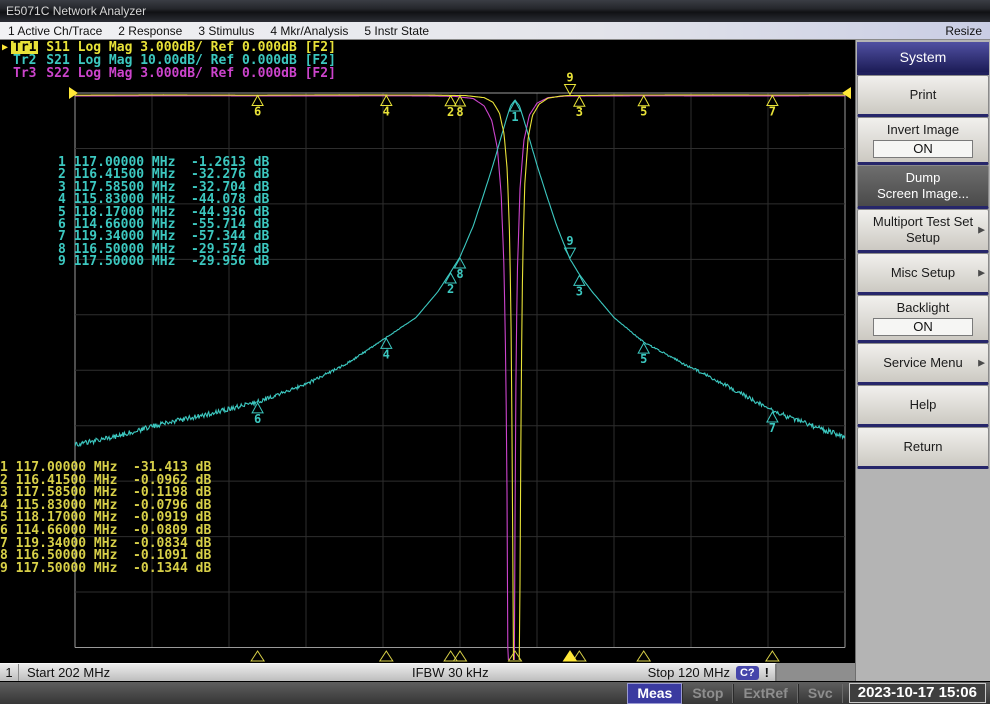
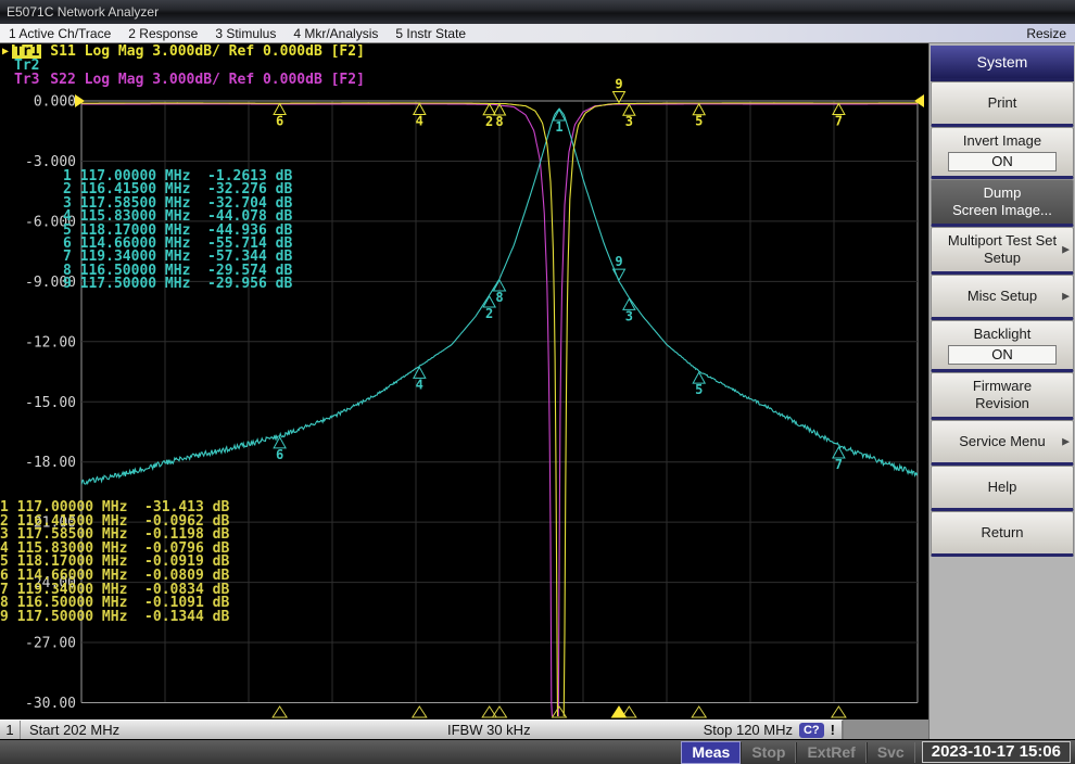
  E5071C Network Analyzer
  1 Active Ch/Trace
  2 Response
  3 Stimulus
  4 Mkr/Analysis
  5 Instr State
  Resize
+ 0.000
+ -3.000
+ -6.000
+ -9.000
+ -12.00
+ -15.00
+ -18.00
+ -21.00
+ -24.00
+ -27.00
+ -30.00
  1
  2
  2
  3
  3
  4
  4
  5
  5
  6
  6
  7
  7
  8
  8
  9
  9
  ▶
  Tr1
  S11 Log Mag 3.000dB/ Ref 0.000dB [F2]
  Tr2
- S21 Log Mag 10.00dB/ Ref 0.000dB [F2]
  Tr3
  S22 Log Mag 3.000dB/ Ref 0.000dB [F2]
  1 117.00000 MHz -1.2613 dB
  2 116.41500 MHz -32.276 dB
  3 117.58500 MHz -32.704 dB
  4 115.83000 MHz -44.078 dB
  5 118.17000 MHz -44.936 dB
  6 114.66000 MHz -55.714 dB
  7 119.34000 MHz -57.344 dB
  8 116.50000 MHz -29.574 dB
  9 117.50000 MHz -29.956 dB
  1 117.00000 MHz -31.413 dB
  2 116.41500 MHz -0.0962 dB
  3 117.58500 MHz -0.1198 dB
  4 115.83000 MHz -0.0796 dB
  5 118.17000 MHz -0.0919 dB
  6 114.66000 MHz -0.0809 dB
  7 119.34000 MHz -0.0834 dB
  8 116.50000 MHz -0.1091 dB
  9 117.50000 MHz -0.1344 dB
  System
  Print
  Invert Image
  ON
  Dump
  Screen Image...
  Multiport Test Set
  Setup
  ▶
  Misc Setup
  ▶
  Backlight
  ON
+ Firmware
+ Revision
  Service Menu
  ▶
  Help
  Return
  1
  Start 202 MHz
  IFBW 30 kHz
  Stop 120 MHz
  C?
  !
  Meas
  Stop
  ExtRef
  Svc
  2023-10-17 15:06
